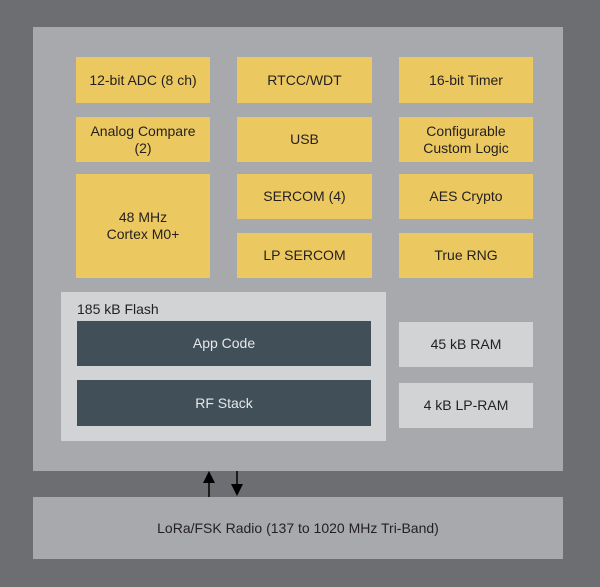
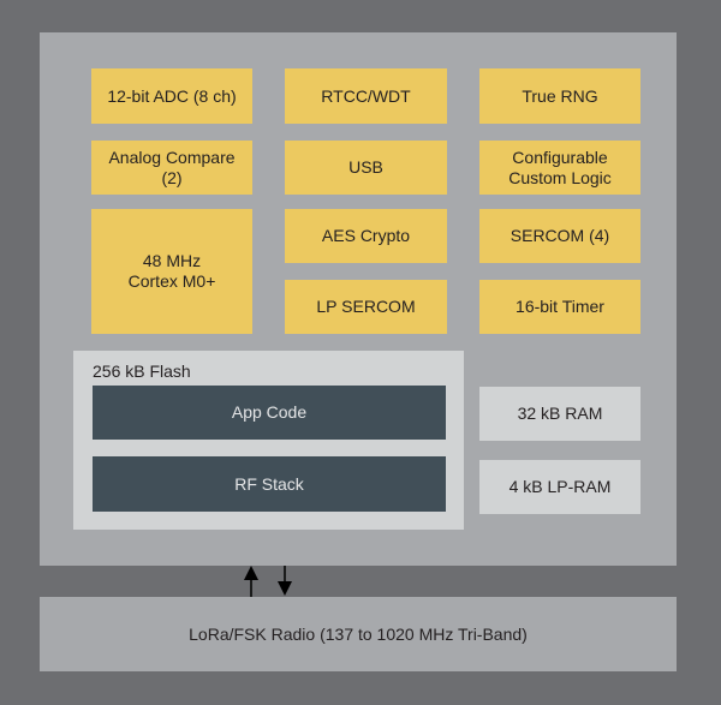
  12-bit ADC (8 ch)
  Analog Compare
  (2)
  48 MHz
  Cortex M0+
  RTCC/WDT
  USB
- SERCOM (4)
+ AES Crypto
  LP SERCOM
- 16-bit Timer
+ True RNG
  Configurable
  Custom Logic
- AES Crypto
+ SERCOM (4)
- True RNG
+ 16-bit Timer
- 185 kB Flash
+ 256 kB Flash
  App Code
  RF Stack
- 45 kB RAM
+ 32 kB RAM
  4 kB LP-RAM
  LoRa/FSK Radio (137 to 1020 MHz Tri-Band)
